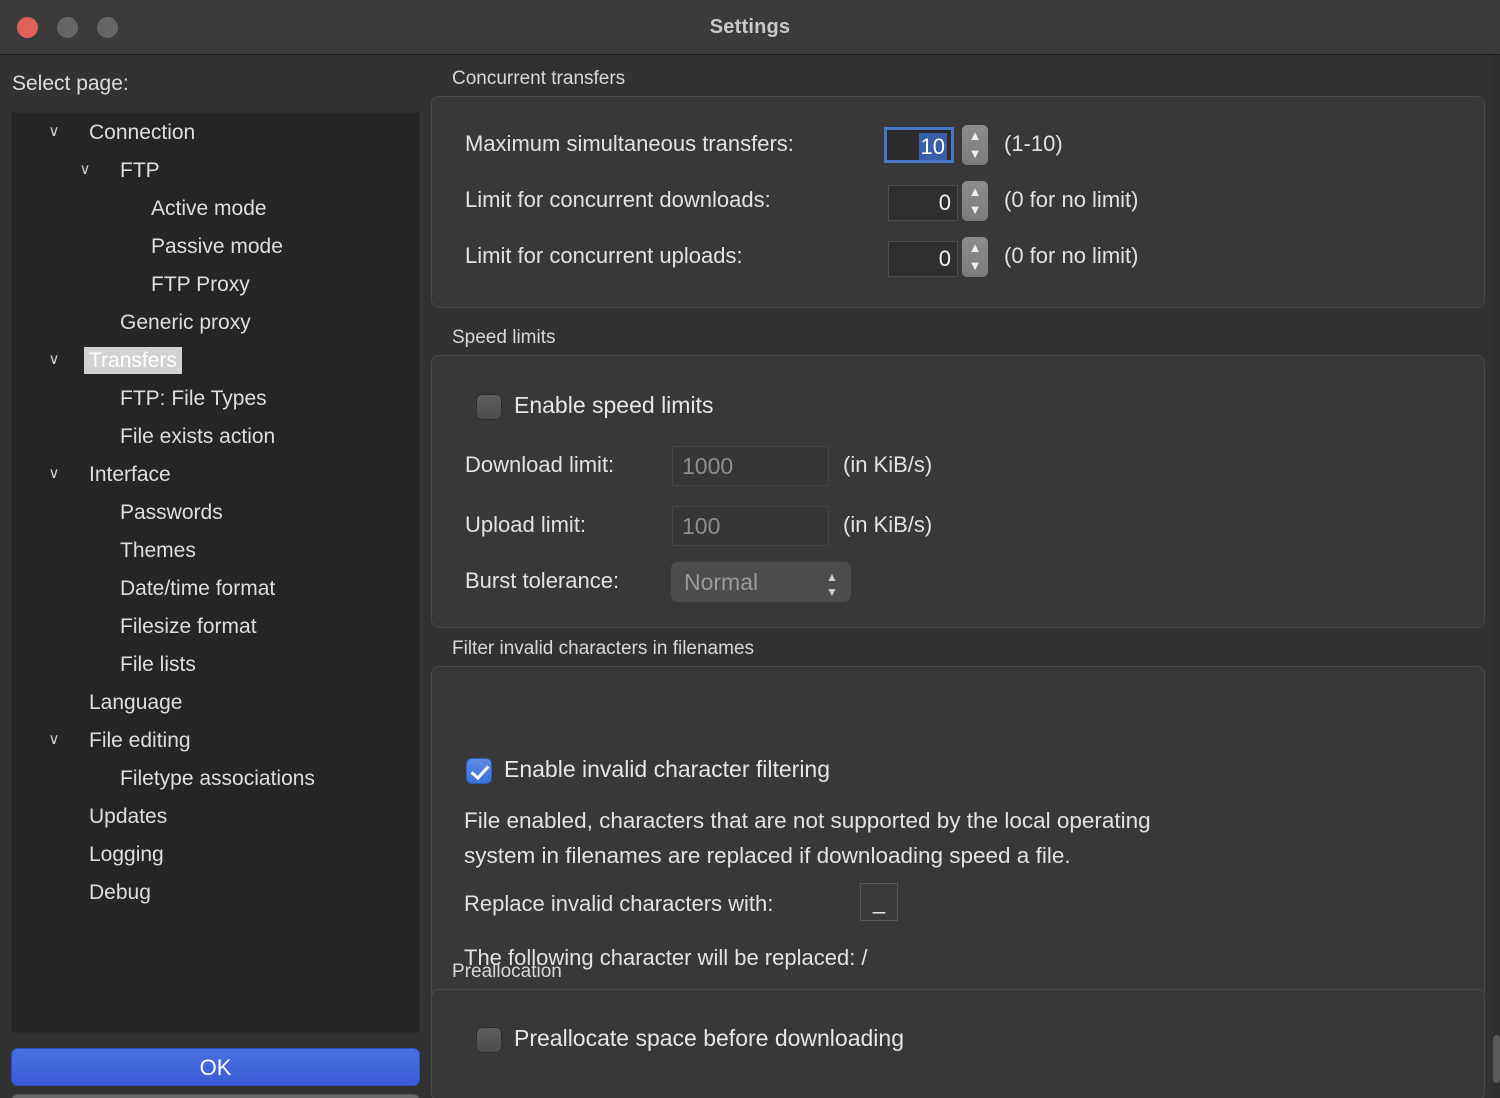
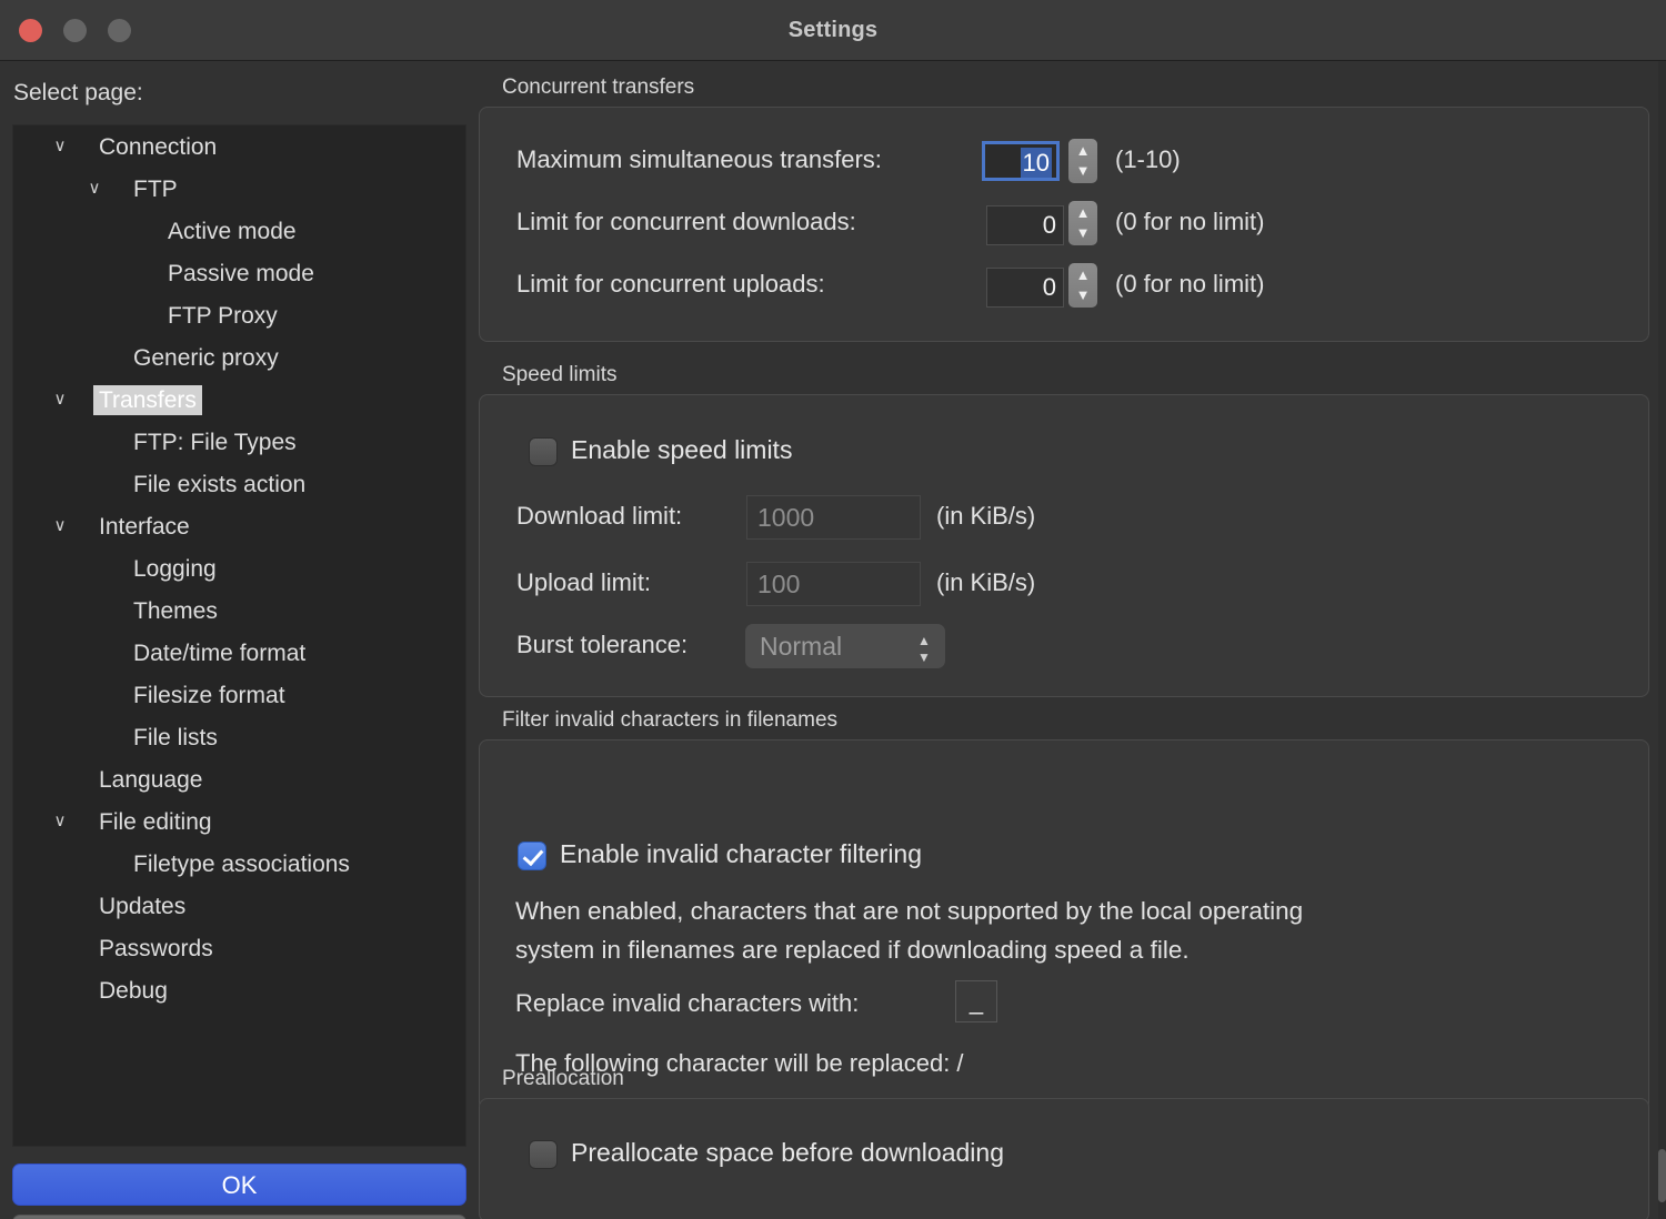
  Settings
  Select page:
  ∨
  Connection
  ∨
  FTP
  Active mode
  Passive mode
  FTP Proxy
  Generic proxy
  ∨
  Transfers
  FTP: File Types
  File exists action
  ∨
  Interface
- Passwords
+ Logging
  Themes
  Date/time format
  Filesize format
  File lists
  Language
  ∨
  File editing
  Filetype associations
  Updates
- Logging
+ Passwords
  Debug
  OK
  Concurrent transfers
  Maximum simultaneous transfers:
  10
  (1-10)
  Limit for concurrent downloads:
  0
  (0 for no limit)
  Limit for concurrent uploads:
  0
  (0 for no limit)
  Speed limits
  Enable speed limits
  Download limit:
  1000
  (in KiB/s)
  Upload limit:
  100
  (in KiB/s)
  Burst tolerance:
  Normal
  ▲
  ▼
  Filter invalid characters in filenames
  Enable invalid character filtering
- File enabled, characters that are not supported by the local operating
+ When enabled, characters that are not supported by the local operating
  system in filenames are replaced if downloading speed a file.
  Replace invalid characters with:
  _
  The following character will be replaced: /
  Preallocation
  Preallocate space before downloading
